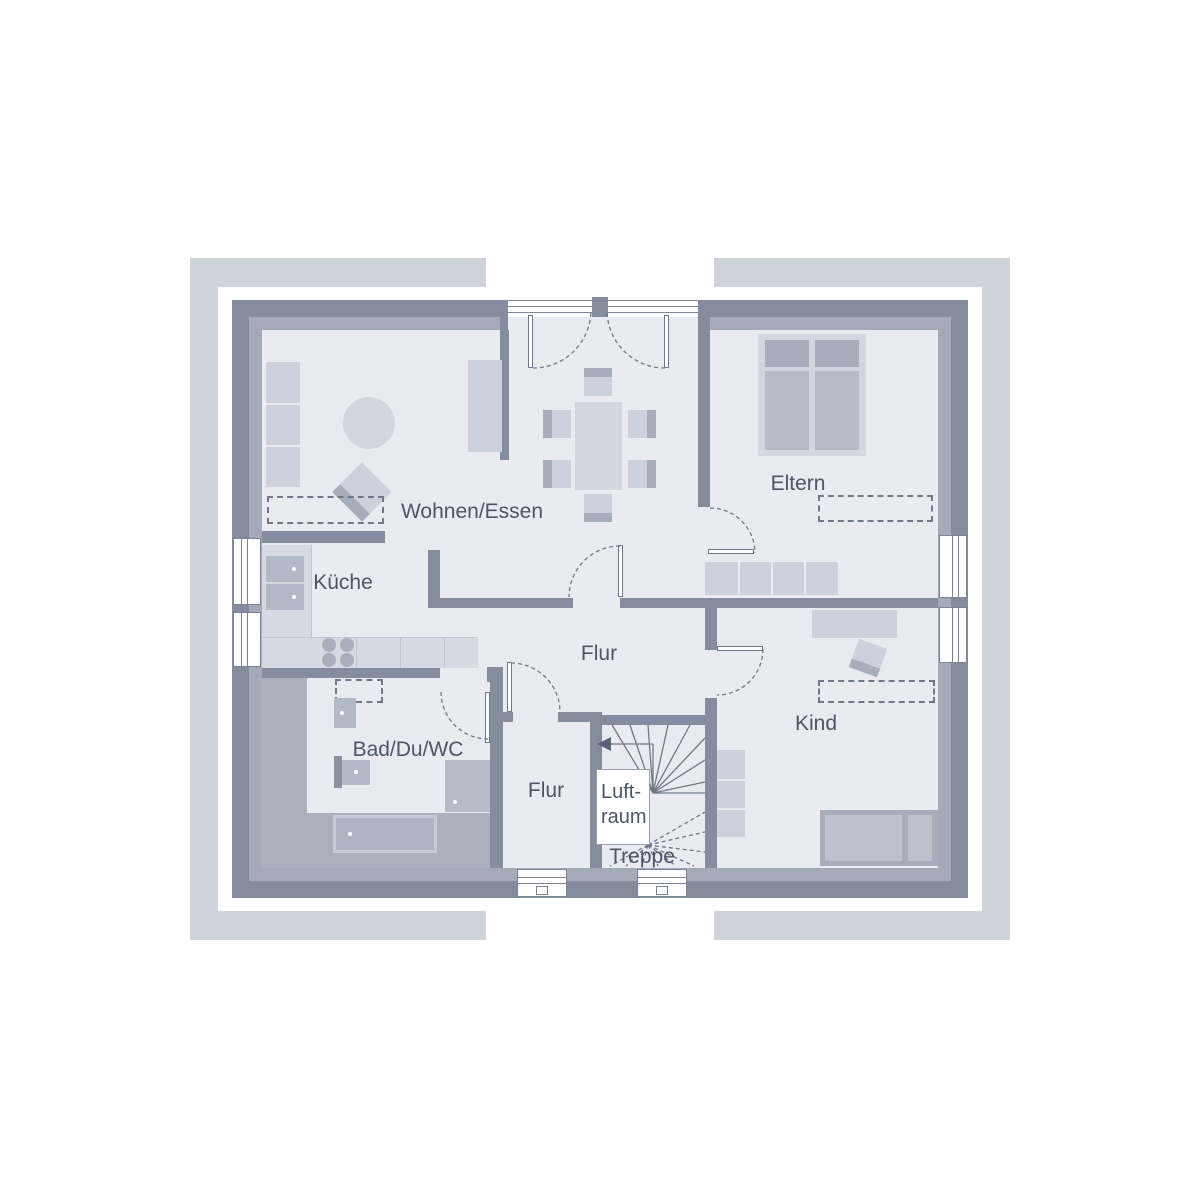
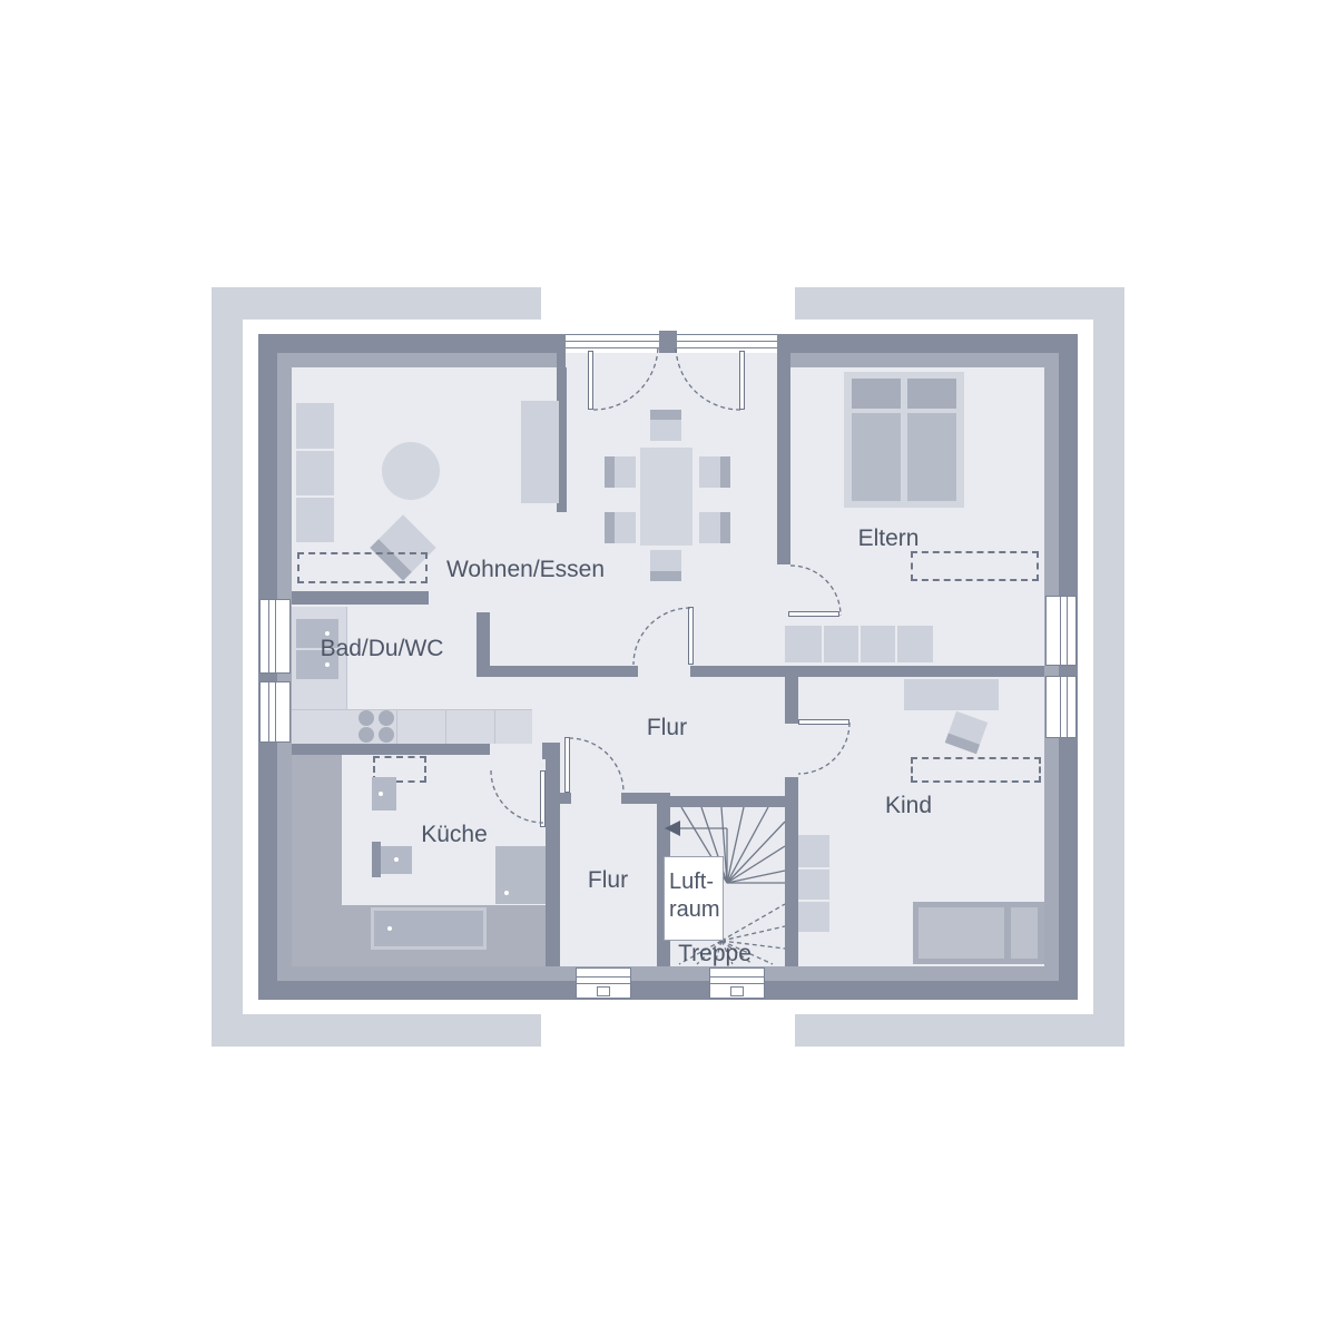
  Luft-
  raum
  Wohnen/Essen
- Küche
+ Bad/Du/WC
  Eltern
  Flur
- Bad/Du/WC
+ Küche
  Flur
  Treppe
  Kind
